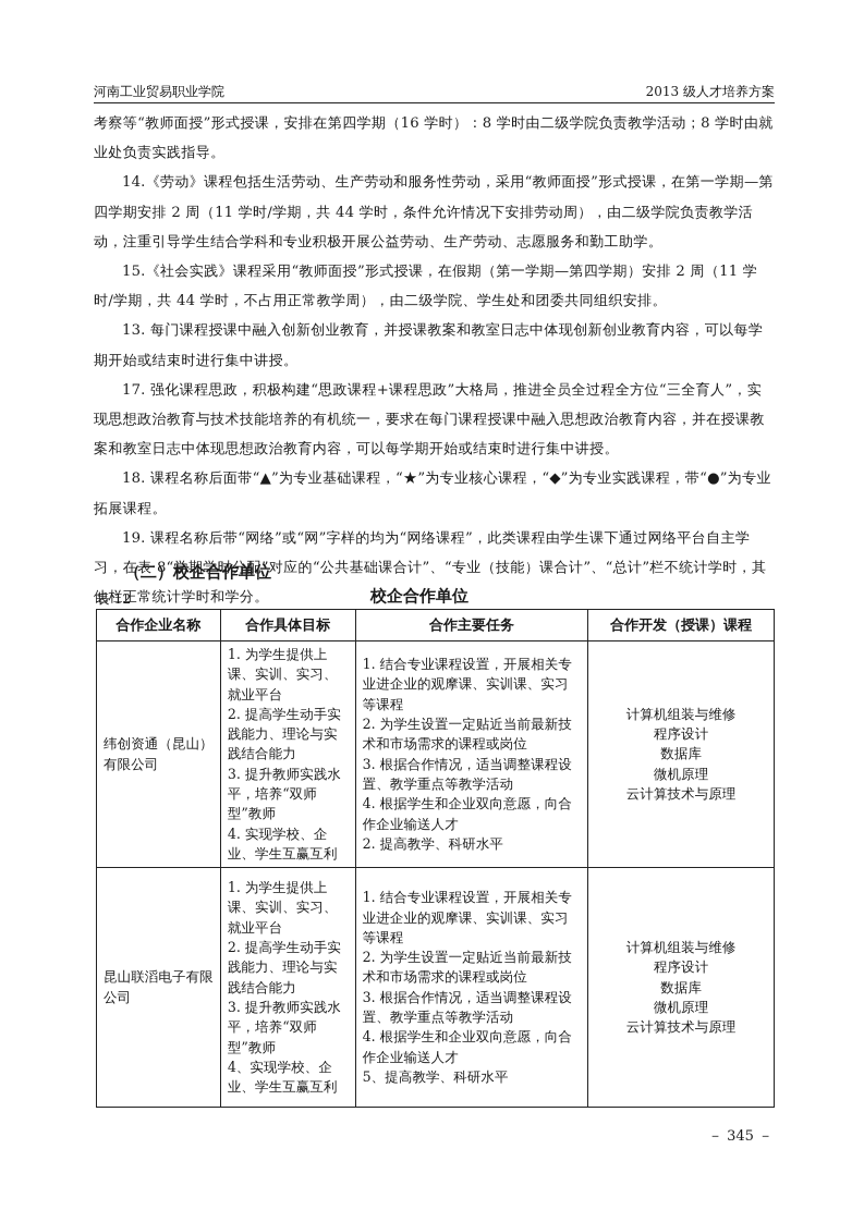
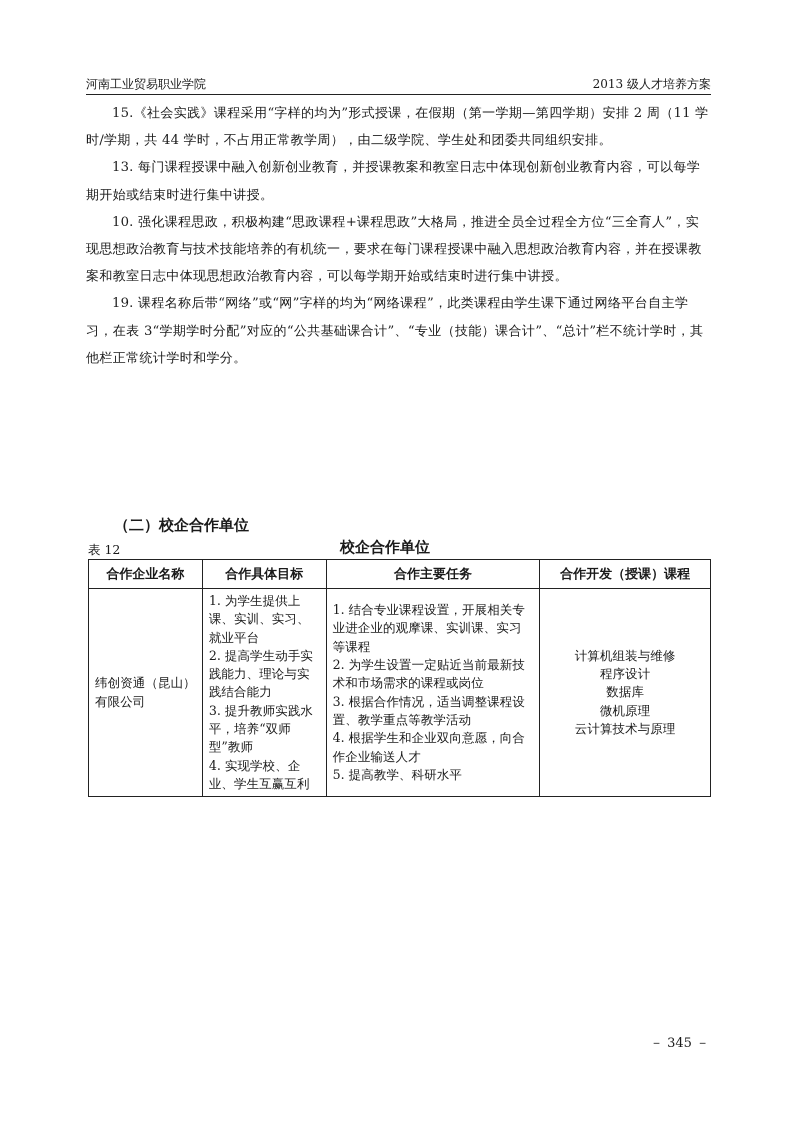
  河南工业贸易职业学院
  2013 级人才培养方案
- 考察等“教师面授”形式授课，安排在第四学期（16 学时）：8 学时由二级学院负责教学活动；8 学时由就业处负责实践指导。
- 14.《劳动》课程包括生活劳动、生产劳动和服务性劳动，采用“教师面授”形式授课，在第一学期—第四学期安排 2 周（11 学时/学期，共 44 学时，条件允许情况下安排劳动周），由二级学院负责教学活动，注重引导学生结合学科和专业积极开展公益劳动、生产劳动、志愿服务和勤工助学。
- 15.《社会实践》课程采用“教师面授”形式授课，在假期（第一学期—第四学期）安排 2 周（11 学时/学期，共 44 学时，不占用正常教学周），由二级学院、学生处和团委共同组织安排。
+ 15.《社会实践》课程采用“字样的均为”形式授课，在假期（第一学期—第四学期）安排 2 周（11 学时/学期，共 44 学时，不占用正常教学周），由二级学院、学生处和团委共同组织安排。
  13. 每门课程授课中融入创新创业教育，并授课教案和教室日志中体现创新创业教育内容，可以每学期开始或结束时进行集中讲授。
- 17. 强化课程思政，积极构建“思政课程+课程思政”大格局，推进全员全过程全方位“三全育人”，实现思想政治教育与技术技能培养的有机统一，要求在每门课程授课中融入思想政治教育内容，并在授课教案和教室日志中体现思想政治教育内容，可以每学期开始或结束时进行集中讲授。
+ 10. 强化课程思政，积极构建“思政课程+课程思政”大格局，推进全员全过程全方位“三全育人”，实现思想政治教育与技术技能培养的有机统一，要求在每门课程授课中融入思想政治教育内容，并在授课教案和教室日志中体现思想政治教育内容，可以每学期开始或结束时进行集中讲授。
- 18. 课程名称后面带“▲”为专业基础课程，“★”为专业核心课程，“◆”为专业实践课程，带“●”为专业拓展课程。
- 19. 课程名称后带“网络”或“网”字样的均为“网络课程”，此类课程由学生课下通过网络平台自主学习，在表 8“学期学时分配”对应的“公共基础课合计”、“专业（技能）课合计”、“总计”栏不统计学时，其他栏正常统计学时和学分。
+ 19. 课程名称后带“网络”或“网”字样的均为“网络课程”，此类课程由学生课下通过网络平台自主学习，在表 3“学期学时分配”对应的“公共基础课合计”、“专业（技能）课合计”、“总计”栏不统计学时，其他栏正常统计学时和学分。
  （二）校企合作单位
  表 12
  校企合作单位
  合作企业名称	合作具体目标	合作主要任务	合作开发（授课）课程
- 纬创资通（昆山）有限公司	1. 为学生提供上课、实训、实习、就业平台2. 提高学生动手实践能力、理论与实践结合能力3. 提升教师实践水平，培养“双师型”教师4. 实现学校、企业、学生互赢互利	1. 结合专业课程设置，开展相关专业进企业的观摩课、实训课、实习等课程2. 为学生设置一定贴近当前最新技术和市场需求的课程或岗位3. 根据合作情况，适当调整课程设置、教学重点等教学活动4. 根据学生和企业双向意愿，向合作企业输送人才2. 提高教学、科研水平	计算机组装与维修程序设计数据库微机原理云计算技术与原理
+ 纬创资通（昆山）有限公司	1. 为学生提供上课、实训、实习、就业平台2. 提高学生动手实践能力、理论与实践结合能力3. 提升教师实践水平，培养“双师型”教师4. 实现学校、企业、学生互赢互利	1. 结合专业课程设置，开展相关专业进企业的观摩课、实训课、实习等课程2. 为学生设置一定贴近当前最新技术和市场需求的课程或岗位3. 根据合作情况，适当调整课程设置、教学重点等教学活动4. 根据学生和企业双向意愿，向合作企业输送人才5. 提高教学、科研水平	计算机组装与维修程序设计数据库微机原理云计算技术与原理
- 昆山联滔电子有限公司	1. 为学生提供上课、实训、实习、就业平台2. 提高学生动手实践能力、理论与实践结合能力3. 提升教师实践水平，培养“双师型”教师4、实现学校、企业、学生互赢互利	1. 结合专业课程设置，开展相关专业进企业的观摩课、实训课、实习等课程2. 为学生设置一定贴近当前最新技术和市场需求的课程或岗位3. 根据合作情况，适当调整课程设置、教学重点等教学活动4. 根据学生和企业双向意愿，向合作企业输送人才5、提高教学、科研水平	计算机组装与维修程序设计数据库微机原理云计算技术与原理
  － 345 －
